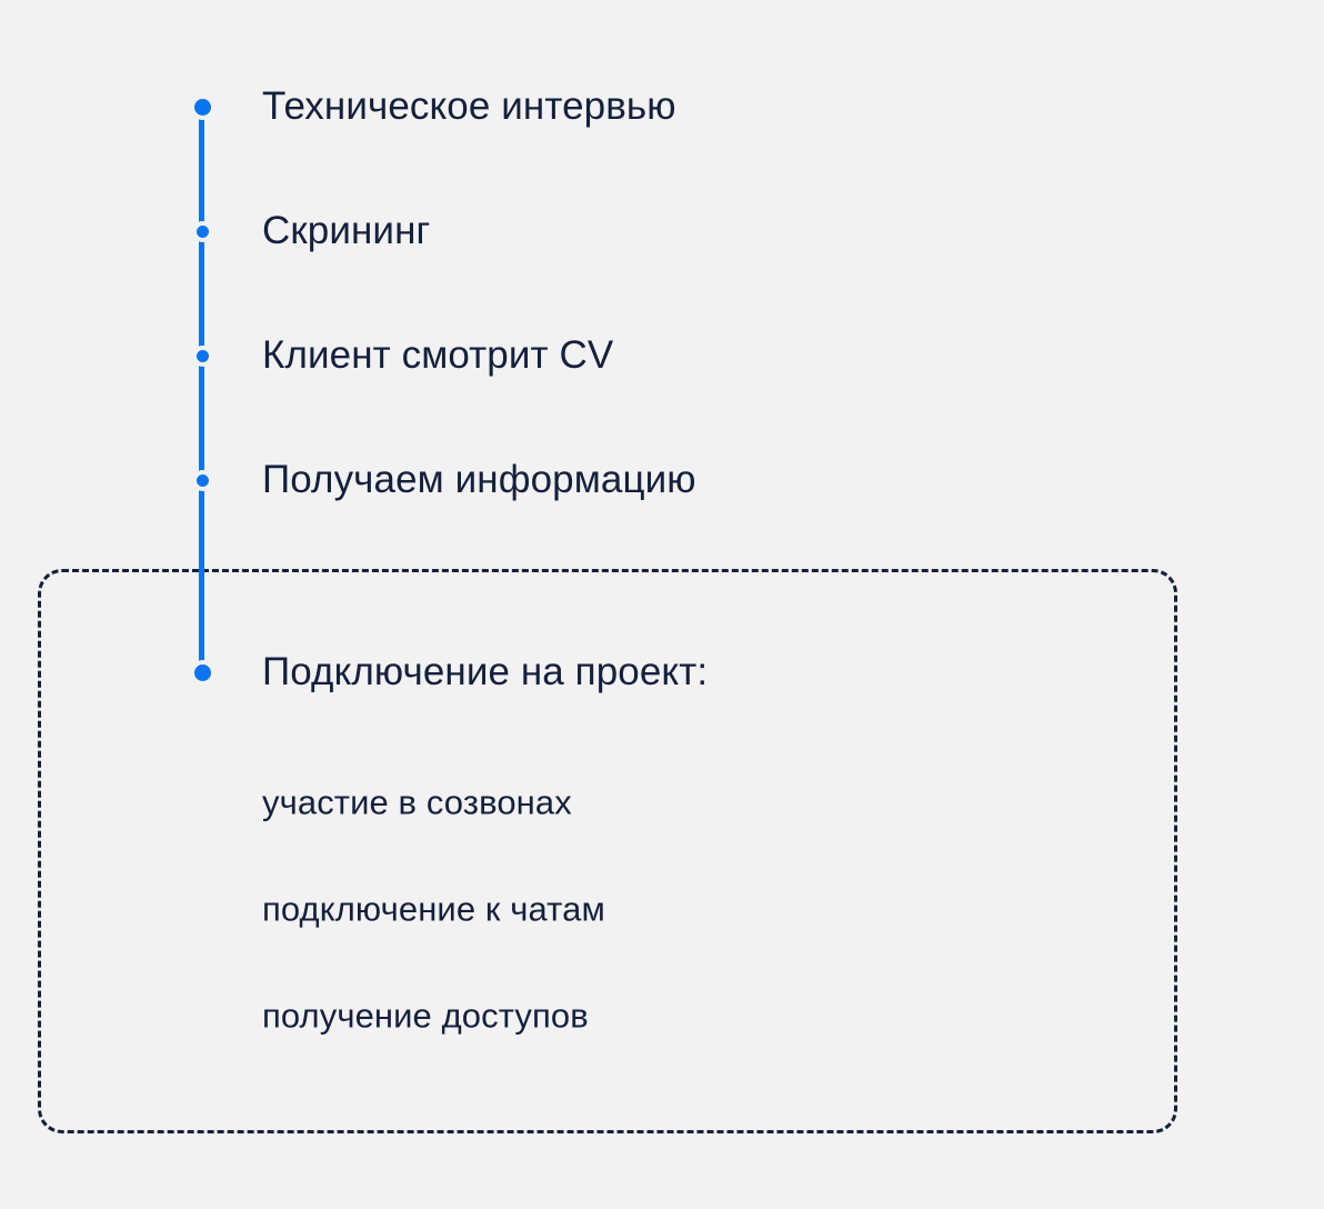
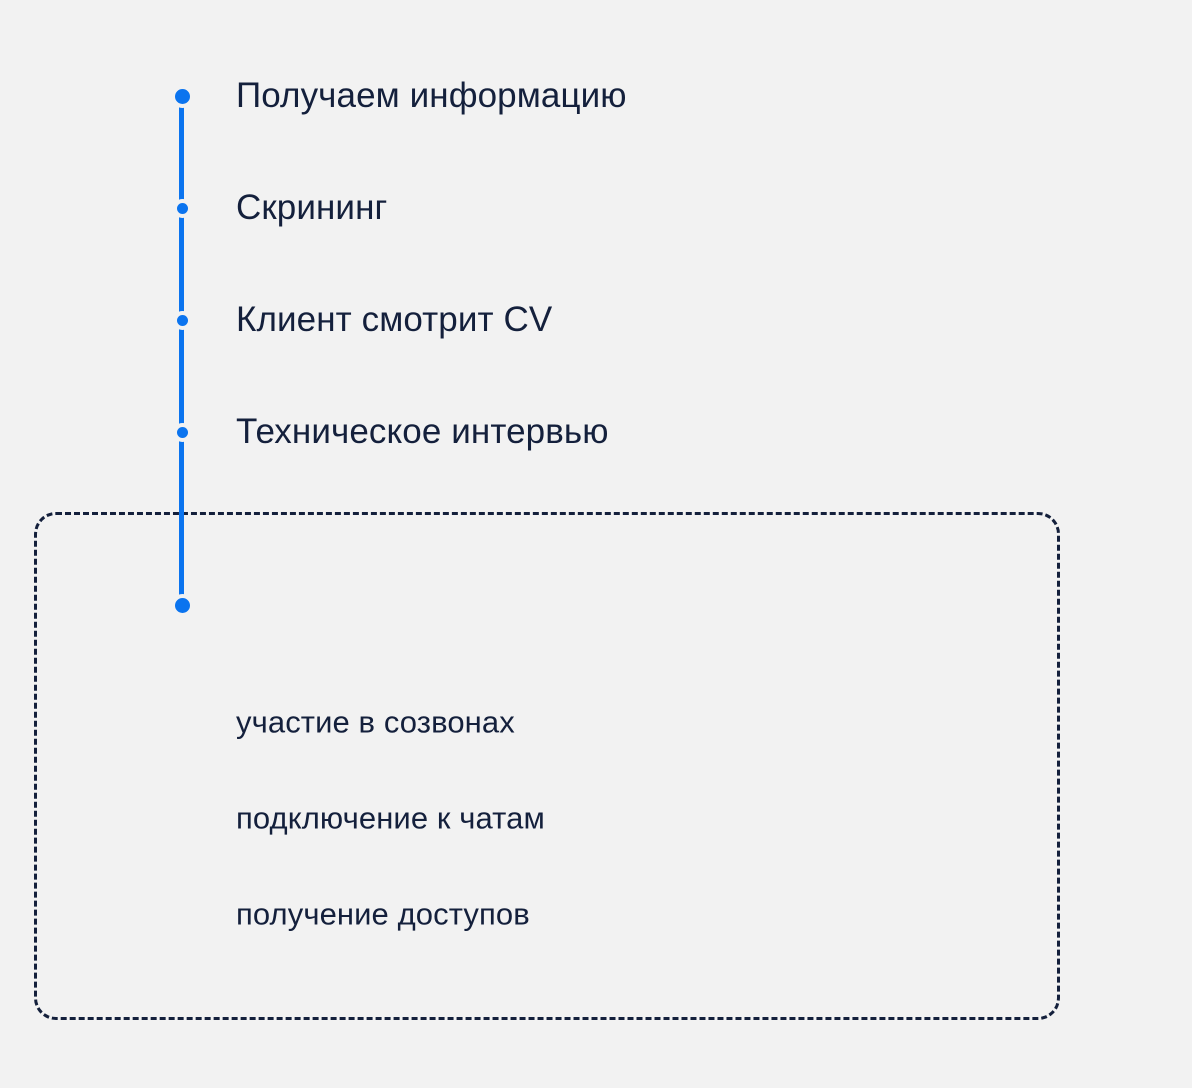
- Техническое интервью
+ Получаем информацию
  Скрининг
  Клиент смотрит CV
- Получаем информацию
+ Техническое интервью
- Подключение на проект:
  участие в созвонах
  подключение к чатам
  получение доступов
